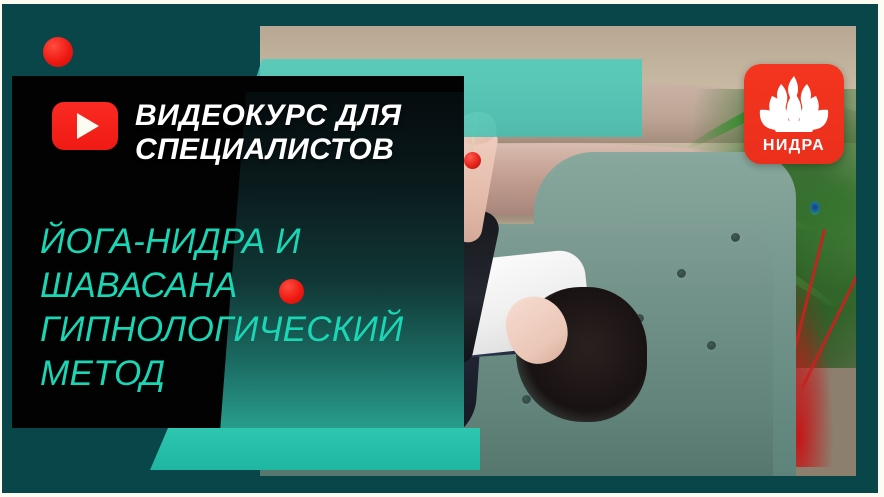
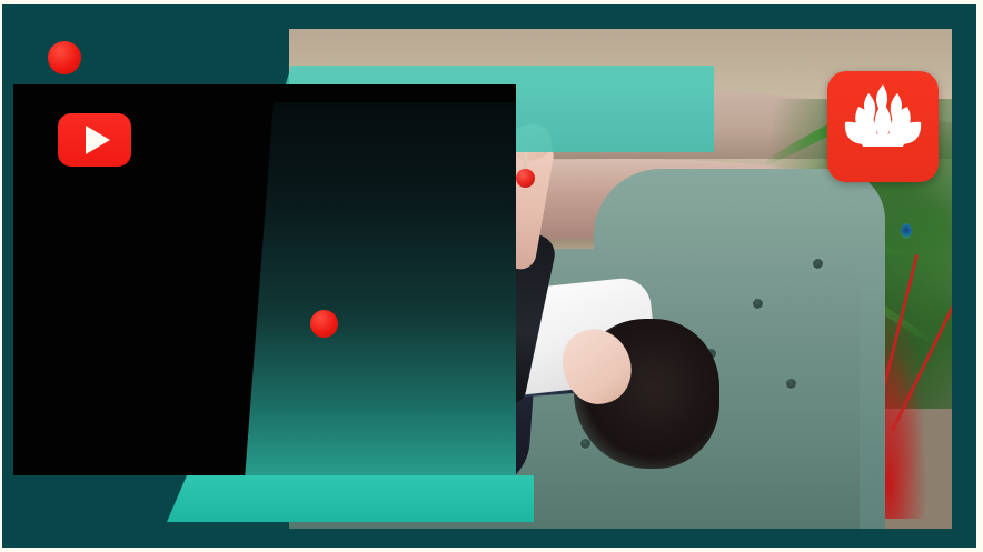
- ВИДЕОКУРС ДЛЯ
- СПЕЦИАЛИСТОВ
- ЙОГА-НИДРА И
- ШАВАСАНА
- ГИПНОЛОГИЧЕСКИЙ
- МЕТОД
- НИДРА
